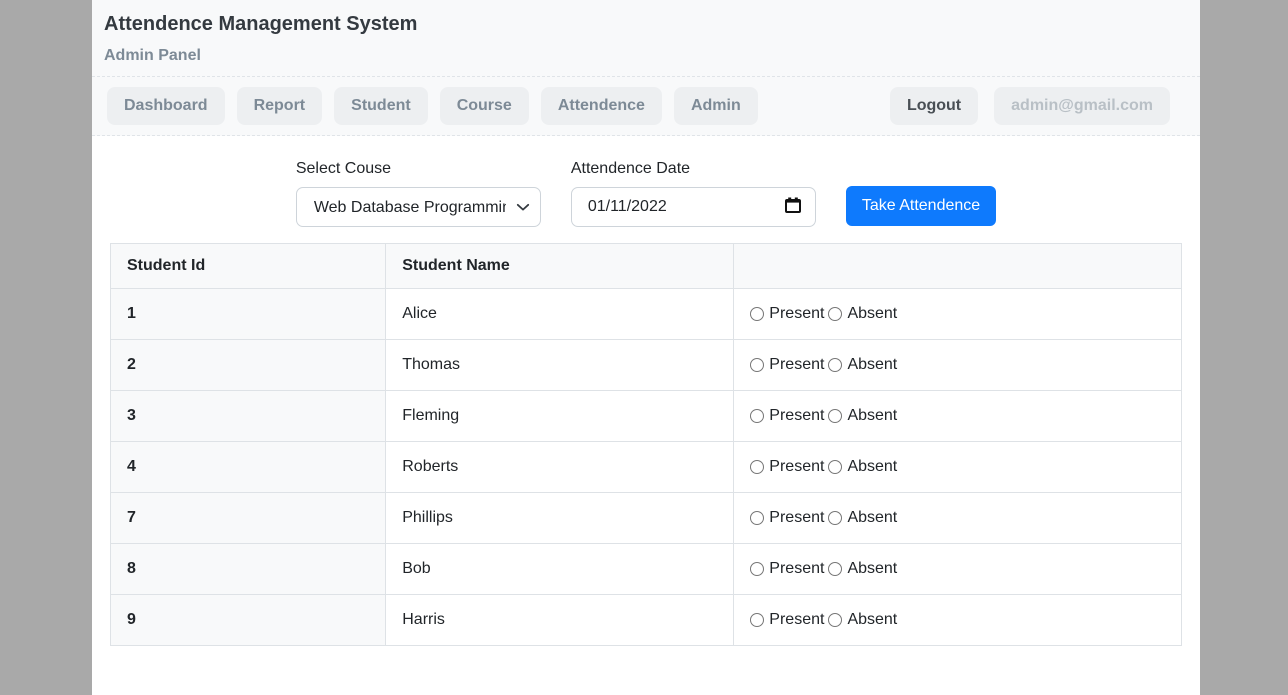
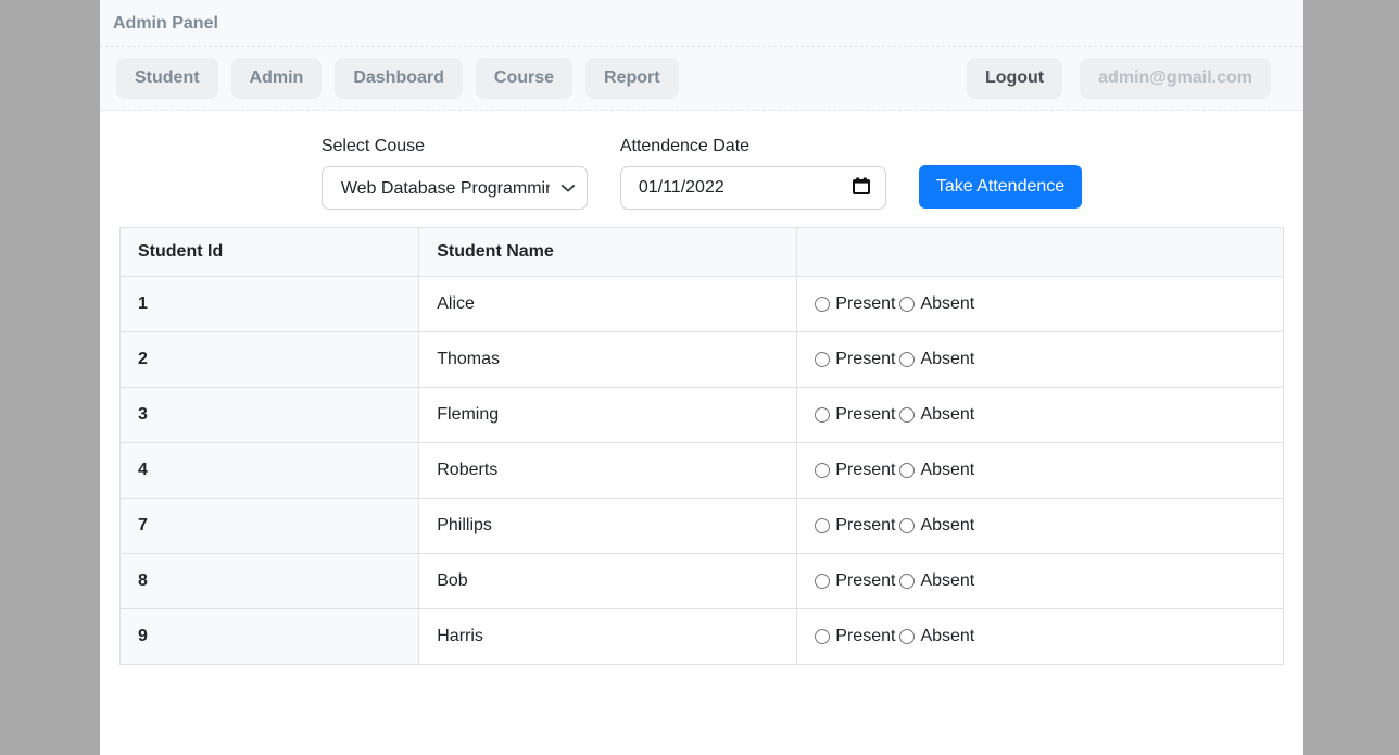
- Attendence Management System
  Admin Panel
- Dashboard
+ Student
- Report
+ Admin
- Student
+ Dashboard
  Course
- Attendence
- Admin
+ Report
  Logout
  admin@gmail.com
  Select Couse
  Web Database Programmi
  Attendence Date
  01/11/2022
  Take Attendence
  Student Id	Student Name
  1	Alice	Present Absent
  2	Thomas	Present Absent
  3	Fleming	Present Absent
  4	Roberts	Present Absent
  7	Phillips	Present Absent
  8	Bob	Present Absent
  9	Harris	Present Absent
